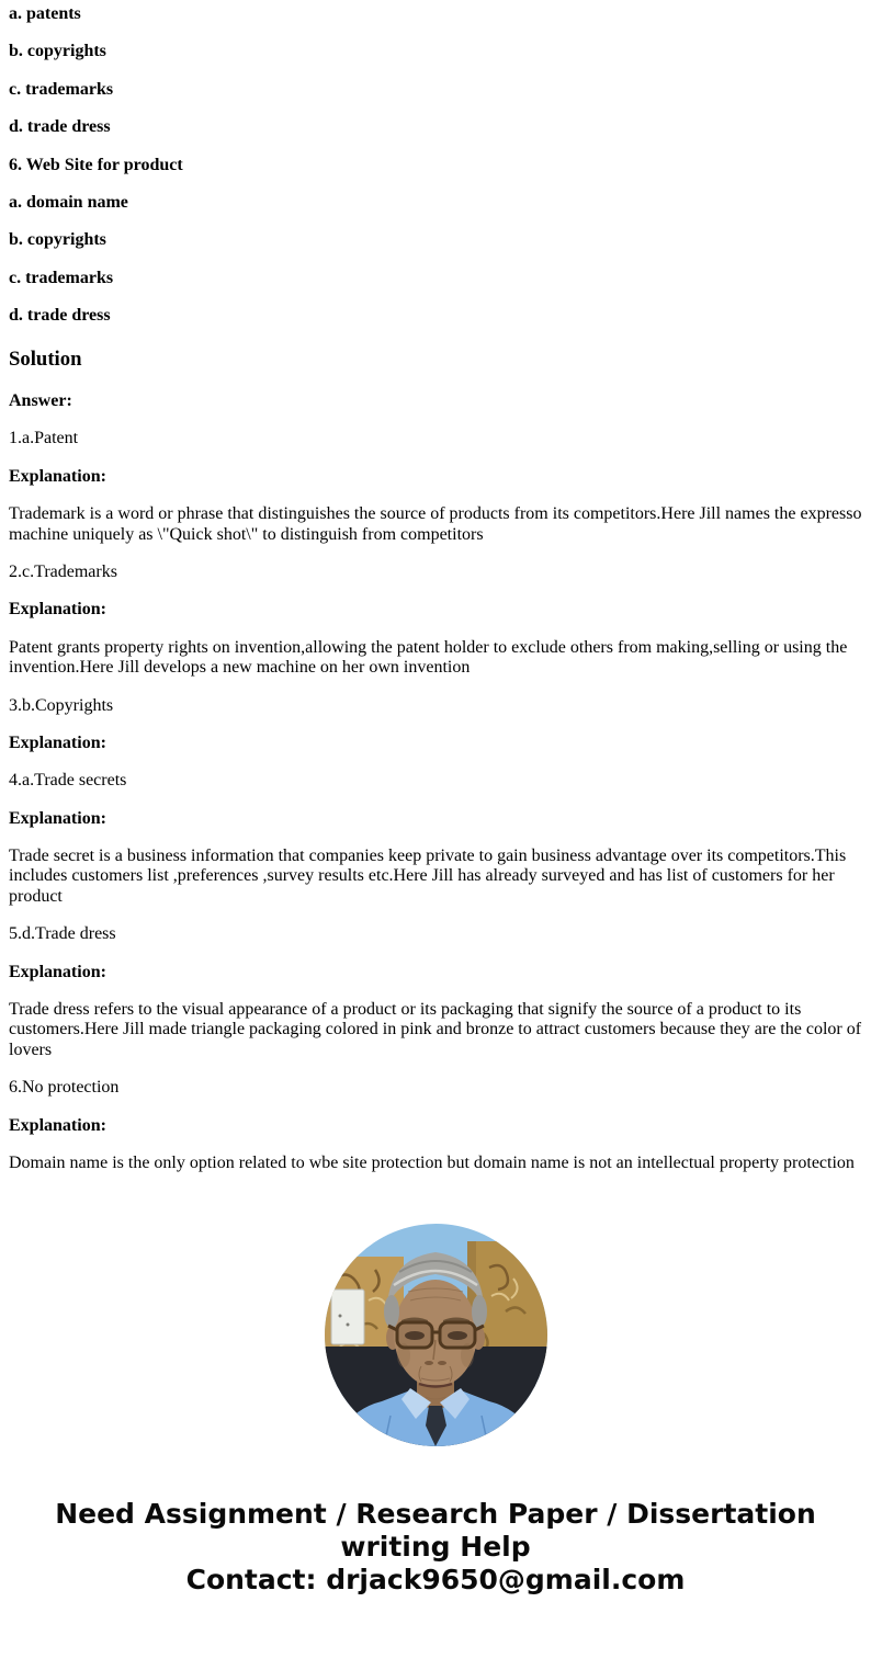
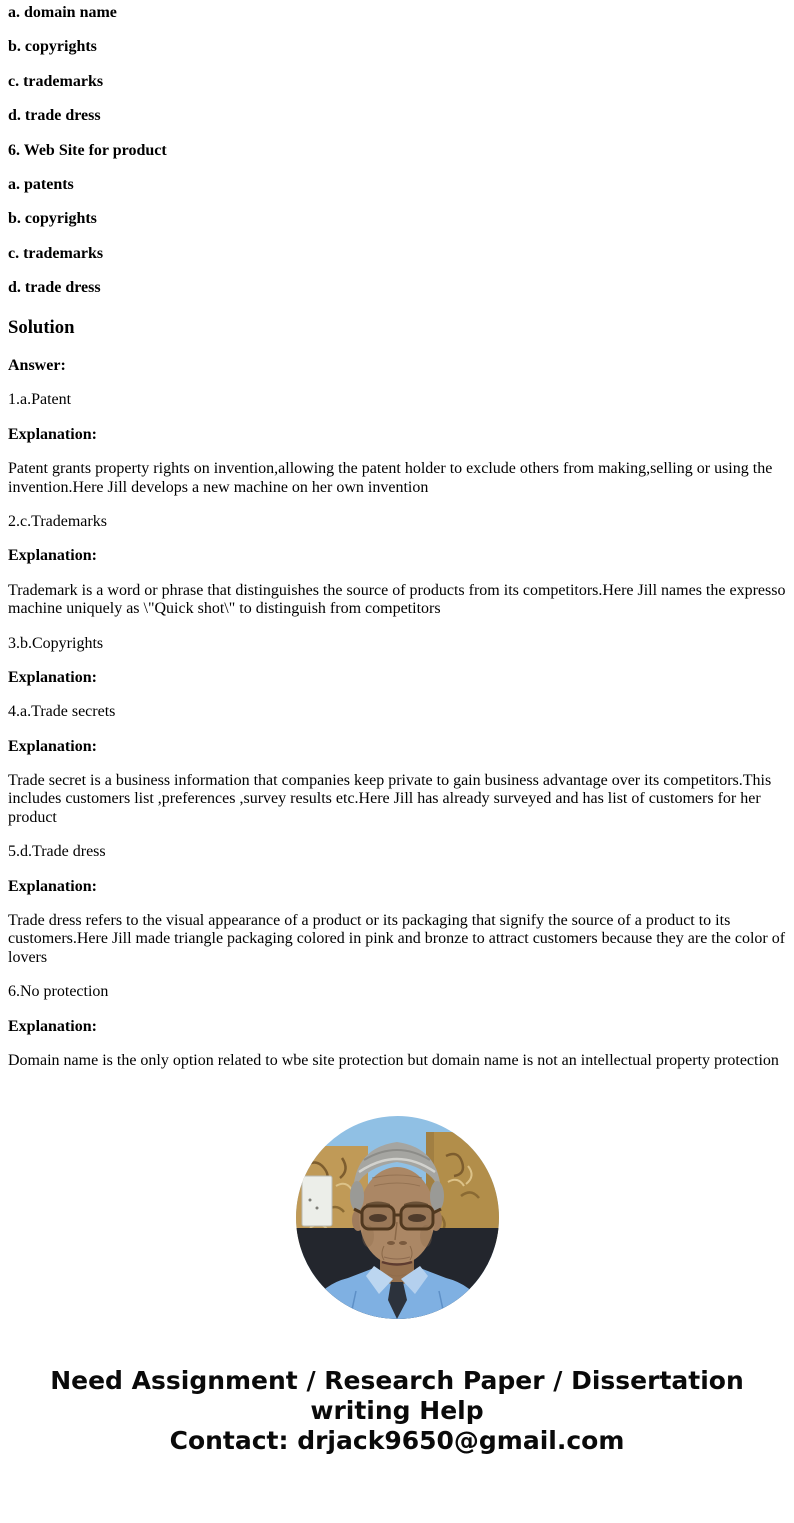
- a. patents
+ a. domain name
  b. copyrights
  c. trademarks
  d. trade dress
  6. Web Site for product
- a. domain name
+ a. patents
  b. copyrights
  c. trademarks
  d. trade dress
  Solution
  Answer:
  1.a.Patent
  Explanation:
- Trademark is a word or phrase that distinguishes the source of products from its competitors.Here Jill names the expresso machine uniquely as \"Quick shot\" to distinguish from competitors
+ Patent grants property rights on invention,allowing the patent holder to exclude others from making,selling or using the invention.Here Jill develops a new machine on her own invention
  2.c.Trademarks
  Explanation:
- Patent grants property rights on invention,allowing the patent holder to exclude others from making,selling or using the invention.Here Jill develops a new machine on her own invention
+ Trademark is a word or phrase that distinguishes the source of products from its competitors.Here Jill names the expresso machine uniquely as \"Quick shot\" to distinguish from competitors
  3.b.Copyrights
  Explanation:
  4.a.Trade secrets
  Explanation:
  Trade secret is a business information that companies keep private to gain business advantage over its competitors.This includes customers list ,preferences ,survey results etc.Here Jill has already surveyed and has list of customers for her product
  5.d.Trade dress
  Explanation:
  Trade dress refers to the visual appearance of a product or its packaging that signify the source of a product to its customers.Here Jill made triangle packaging colored in pink and bronze to attract customers because they are the color of lovers
  6.No protection
  Explanation:
  Domain name is the only option related to wbe site protection but domain name is not an intellectual property protection
  Need Assignment / Research Paper / Dissertation
  writing Help
  Contact: drjack9650@gmail.com
